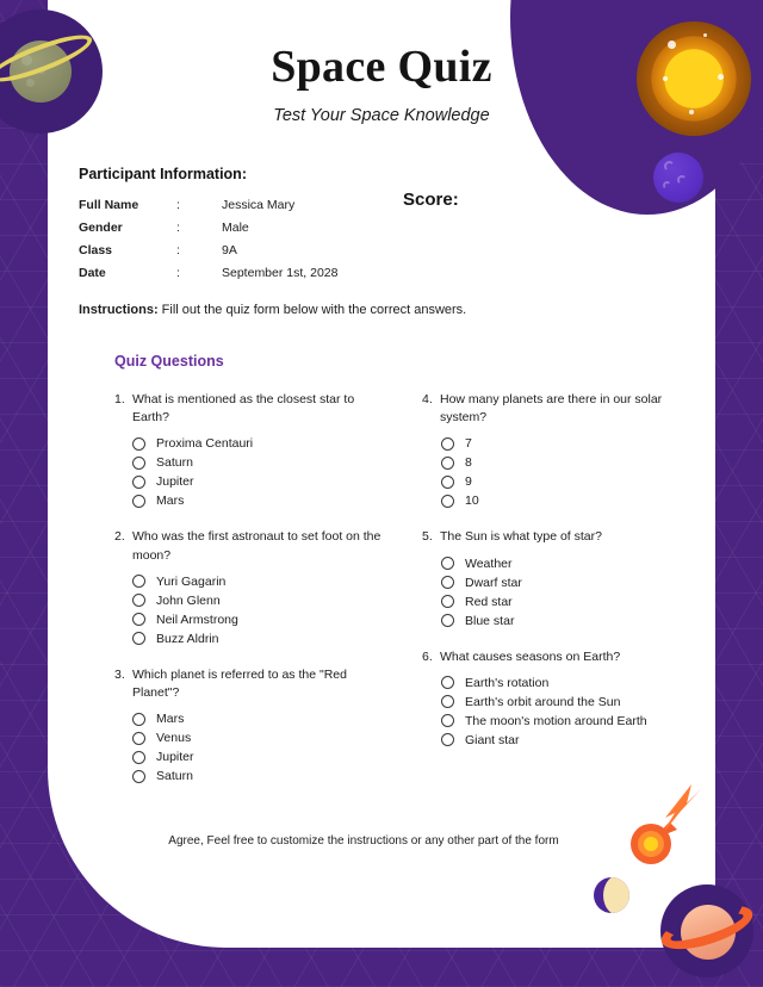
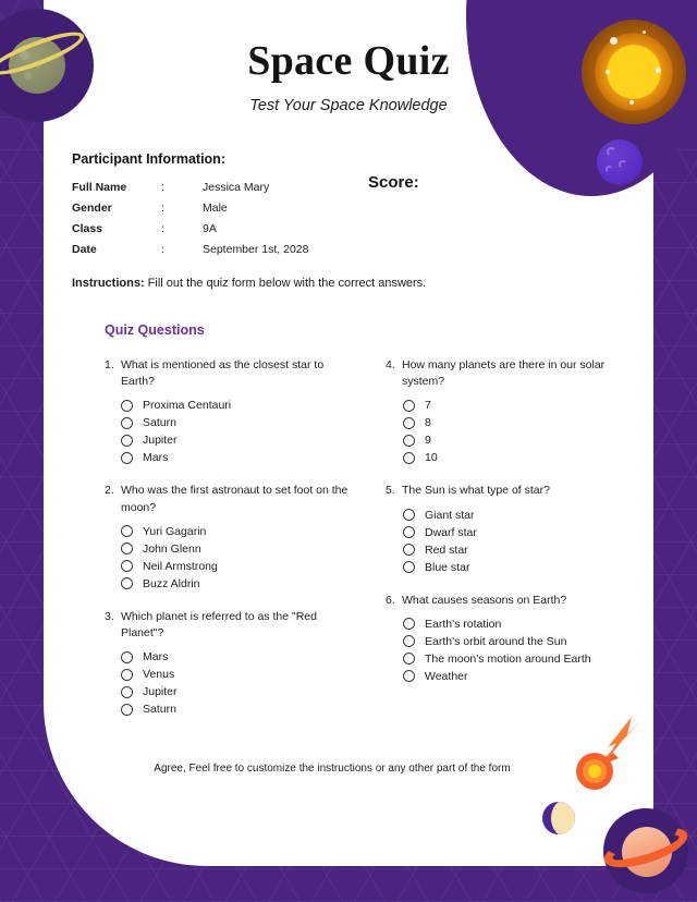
  Space Quiz
  Test Your Space Knowledge
  Participant Information:
  Score:
  Full Name	:	Jessica Mary
  Gender	:	Male
  Class	:	9A
  Date	:	September 1st, 2028
  Instructions: Fill out the quiz form below with the correct answers.
  Quiz Questions
  1.
  What is mentioned as the closest star to Earth?
  Proxima Centauri
  Saturn
  Jupiter
  Mars
  2.
  Who was the first astronaut to set foot on the moon?
  Yuri Gagarin
  John Glenn
  Neil Armstrong
  Buzz Aldrin
  3.
  Which planet is referred to as the "Red Planet"?
  Mars
  Venus
  Jupiter
  Saturn
  4.
  How many planets are there in our solar system?
  7
  8
  9
  10
  5.
  The Sun is what type of star?
- Weather
+ Giant star
  Dwarf star
  Red star
  Blue star
  6.
  What causes seasons on Earth?
  Earth's rotation
  Earth's orbit around the Sun
  The moon's motion around Earth
- Giant star
+ Weather
  Agree, Feel free to customize the instructions or any other part of the form
